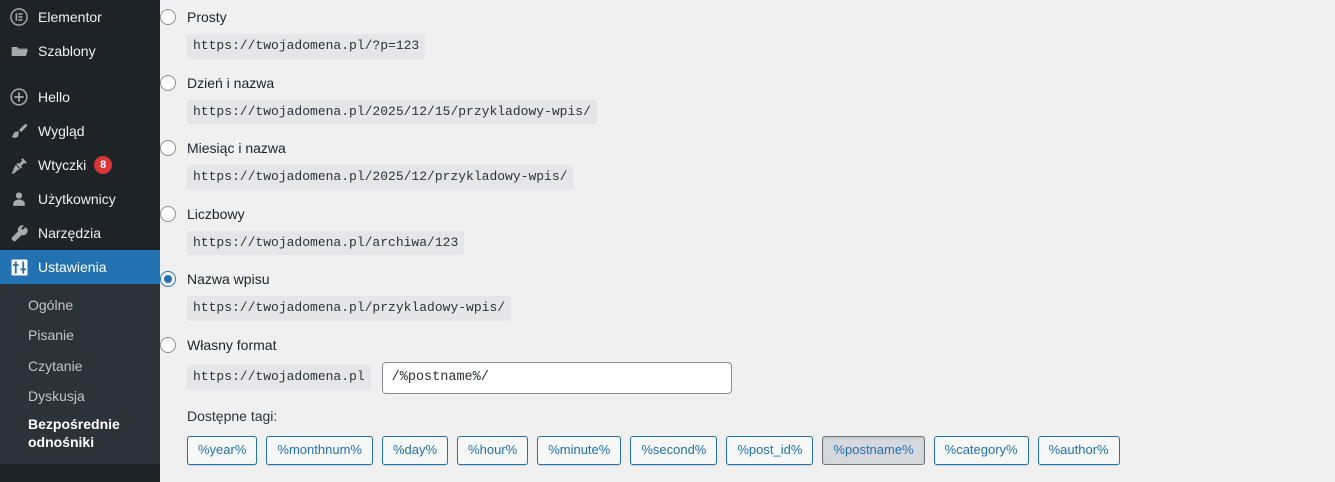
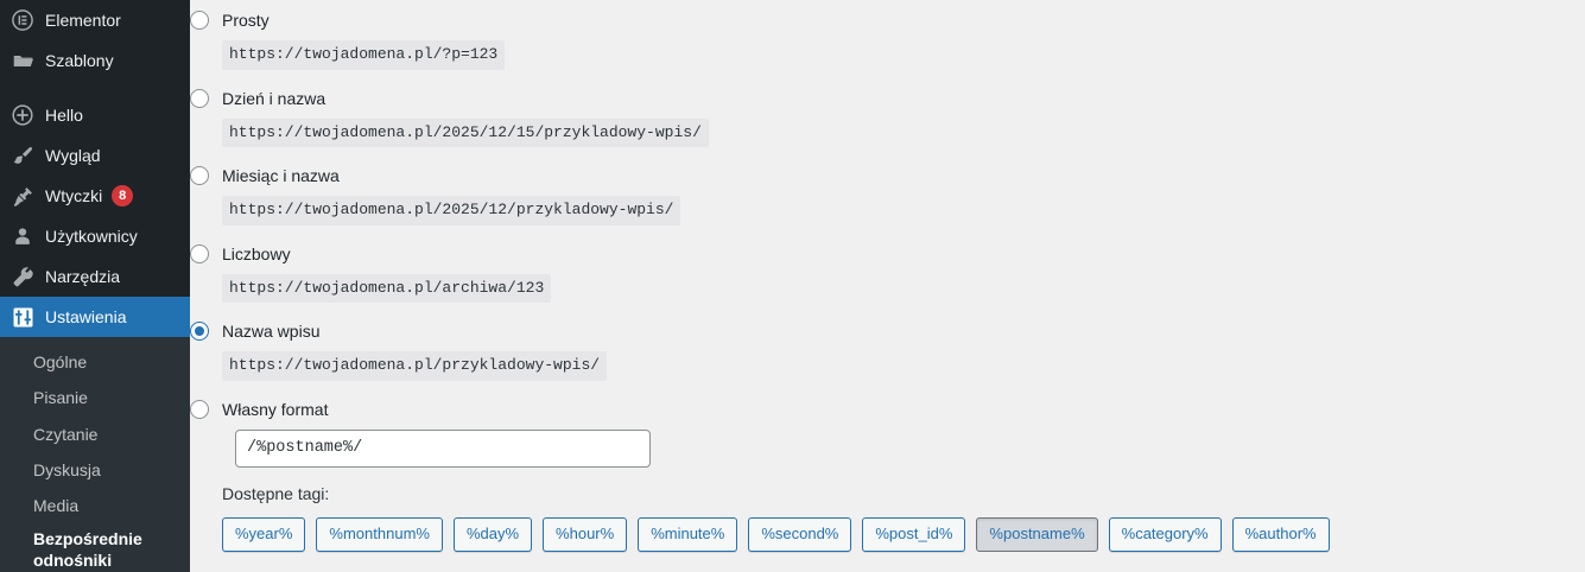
  Elementor
  Szablony
  Hello
  Wygląd
  Wtyczki
  8
  Użytkownicy
  Narzędzia
  Ustawienia
  Ogólne
  Pisanie
  Czytanie
  Dyskusja
+ Media
  Bezpośrednie odnośniki
  Prosty
  https://twojadomena.pl/?p=123
  Dzień i nazwa
  https://twojadomena.pl/2025/12/15/przykladowy-wpis/
  Miesiąc i nazwa
  https://twojadomena.pl/2025/12/przykladowy-wpis/
  Liczbowy
  https://twojadomena.pl/archiwa/123
  Nazwa wpisu
  https://twojadomena.pl/przykladowy-wpis/
  Własny format
- https://twojadomena.pl
  /%postname%/
  Dostępne tagi:
  %year%
  %monthnum%
  %day%
  %hour%
  %minute%
  %second%
  %post_id%
  %postname%
  %category%
  %author%
